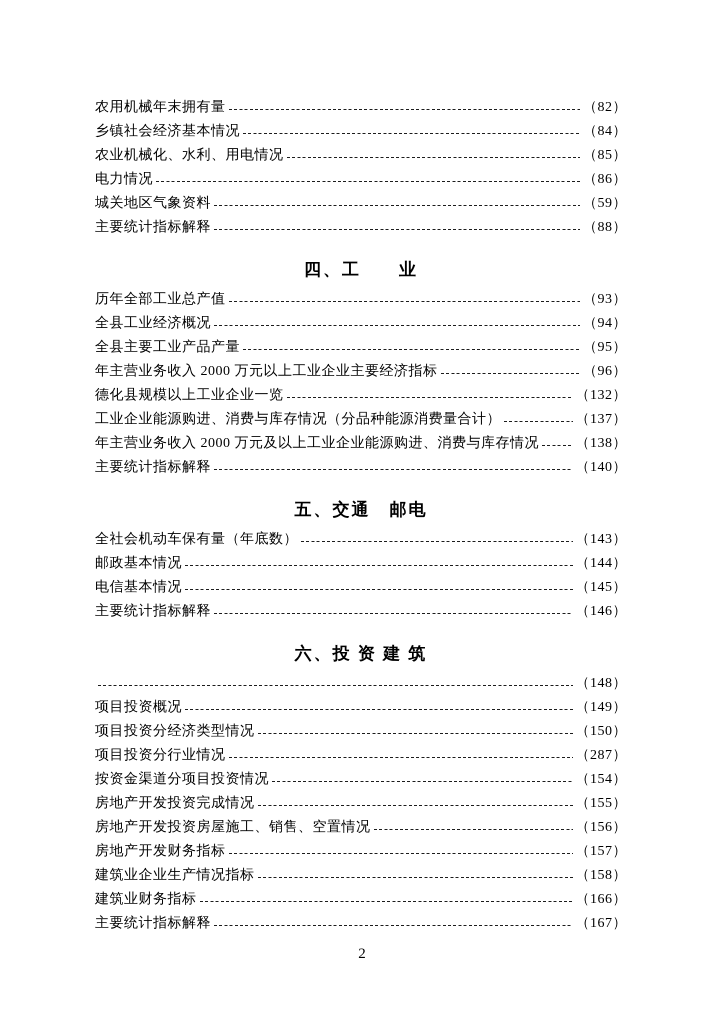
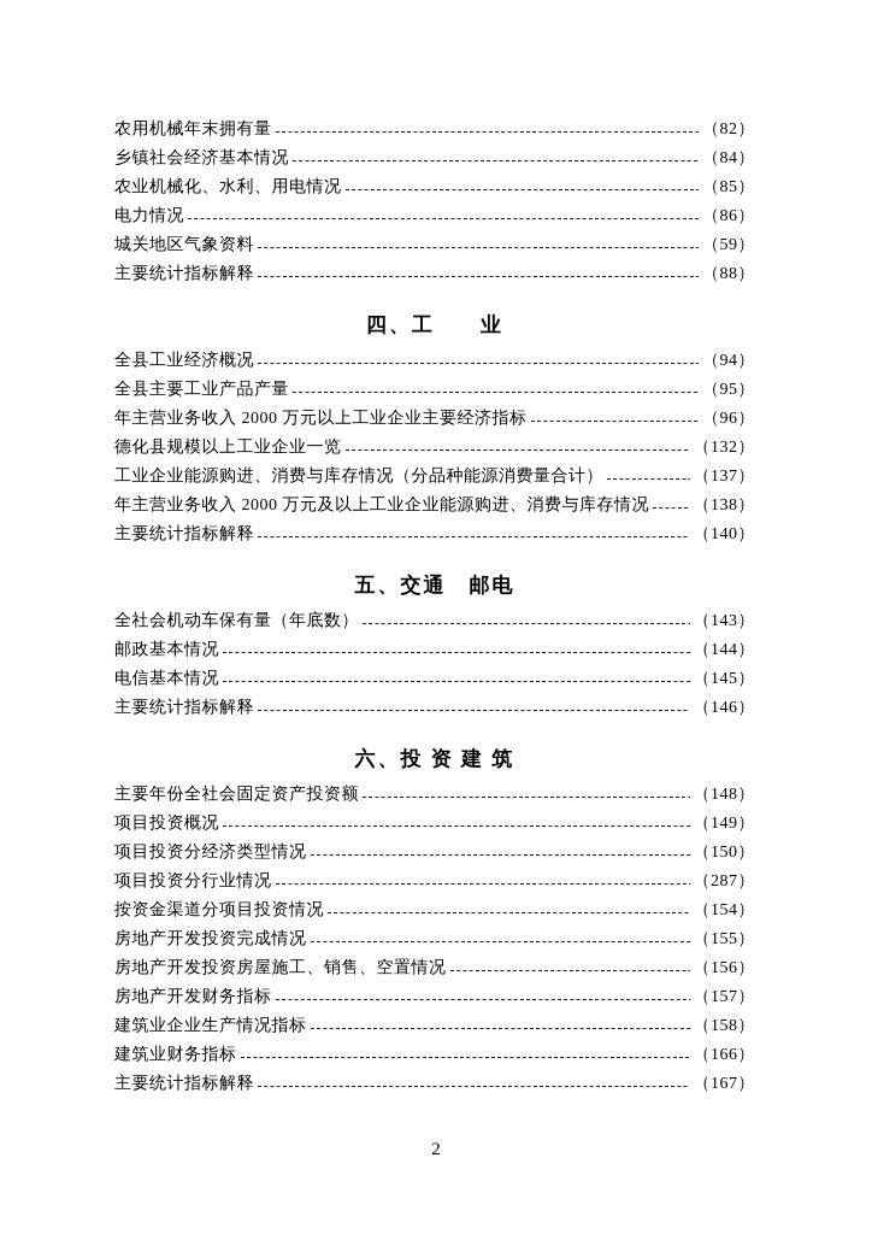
  农用机械年末拥有量
  （82）
  乡镇社会经济基本情况
  （84）
  农业机械化、水利、用电情况
  （85）
  电力情况
  （86）
  城关地区气象资料
  （59）
  主要统计指标解释
  （88）
  四、工 业
- 历年全部工业总产值
- （93）
  全县工业经济概况
  （94）
  全县主要工业产品产量
  （95）
  年主营业务收入 2000 万元以上工业企业主要经济指标
  （96）
  德化县规模以上工业企业一览
  （132）
  工业企业能源购进、消费与库存情况（分品种能源消费量合计）
  （137）
  年主营业务收入 2000 万元及以上工业企业能源购进、消费与库存情况
  （138）
  主要统计指标解释
  （140）
  五、交通 邮电
  全社会机动车保有量（年底数）
  （143）
  邮政基本情况
  （144）
  电信基本情况
  （145）
  主要统计指标解释
  （146）
  六、投 资 建 筑
+ 主要年份全社会固定资产投资额
  （148）
  项目投资概况
  （149）
  项目投资分经济类型情况
  （150）
  项目投资分行业情况
  （287）
  按资金渠道分项目投资情况
  （154）
  房地产开发投资完成情况
  （155）
  房地产开发投资房屋施工、销售、空置情况
  （156）
  房地产开发财务指标
  （157）
  建筑业企业生产情况指标
  （158）
  建筑业财务指标
  （166）
  主要统计指标解释
  （167）
  2
